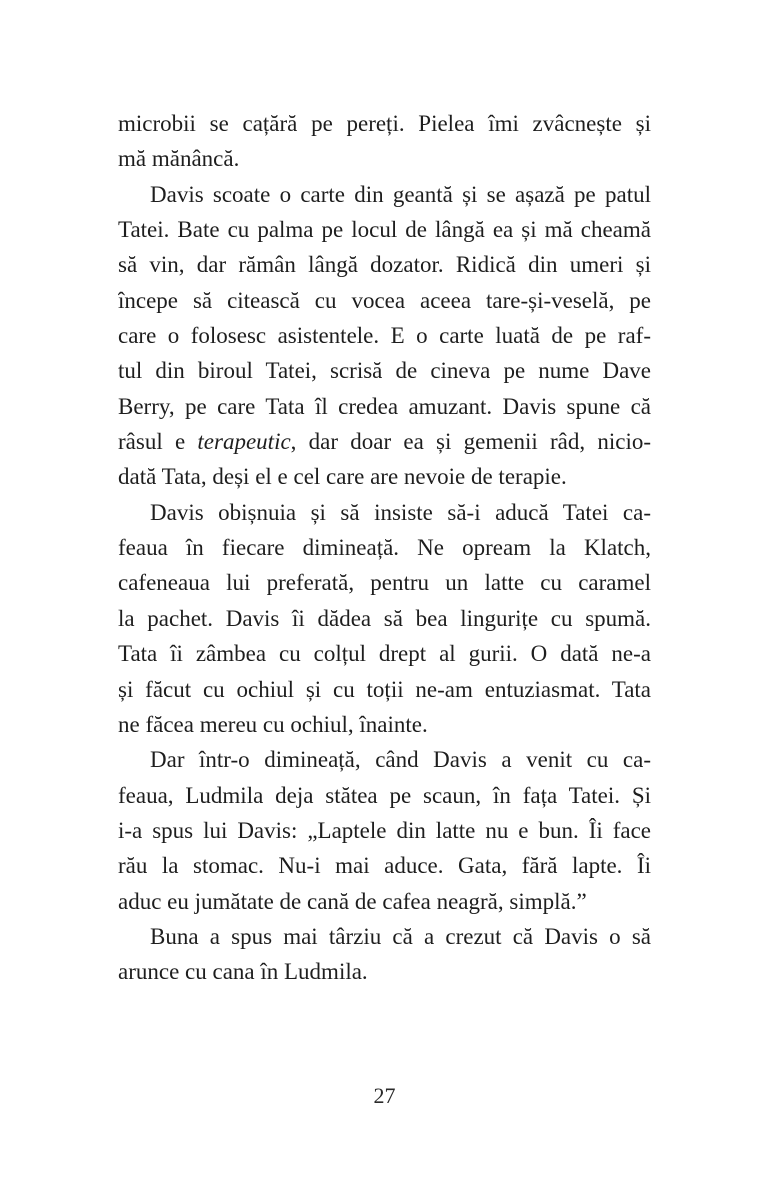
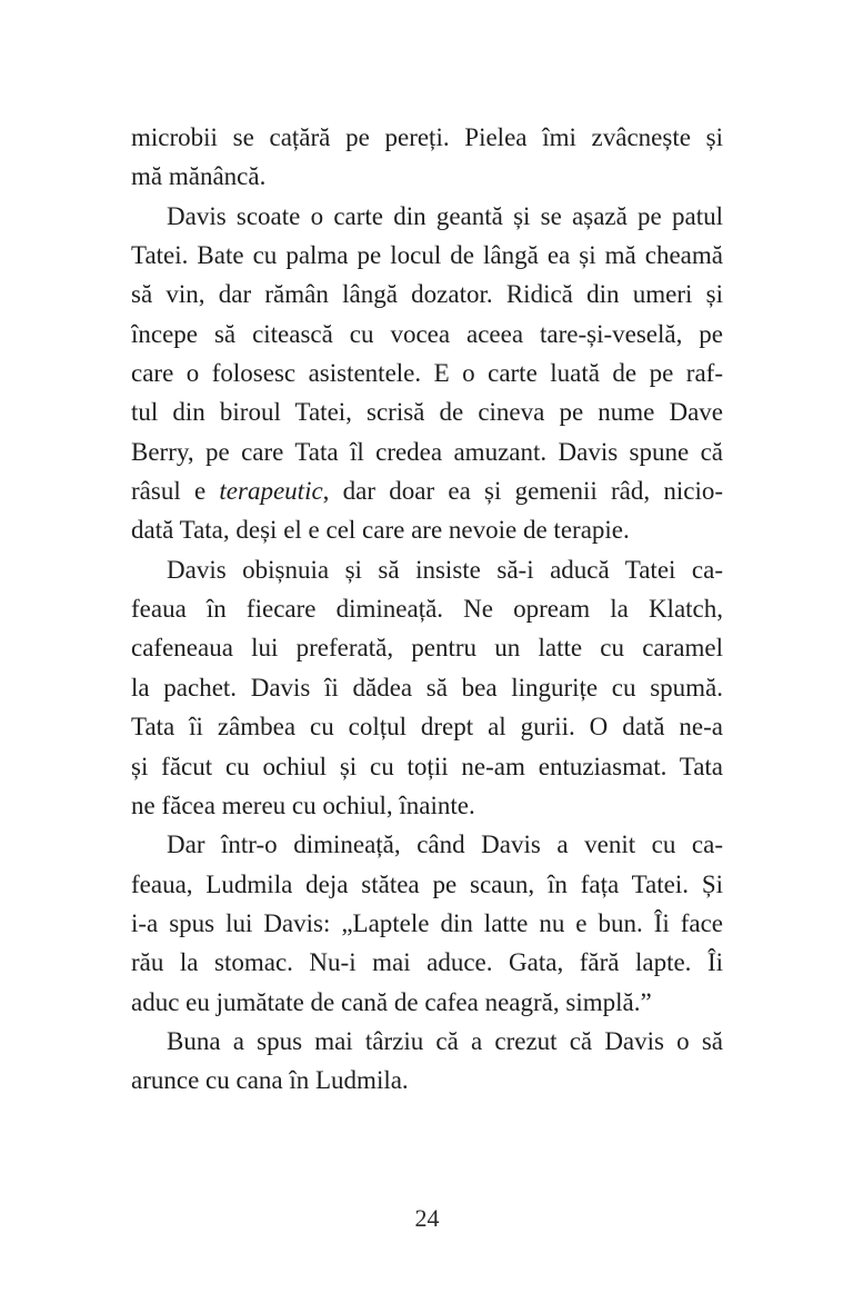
  microbii se cațără pe pereți. Pielea îmi zvâcnește și
  mă mănâncă.
  Davis scoate o carte din geantă și se așază pe patul
  Tatei. Bate cu palma pe locul de lângă ea și mă cheamă
  să vin, dar rămân lângă dozator. Ridică din umeri și
  începe să citească cu vocea aceea tare-și-veselă, pe
  care o folosesc asistentele. E o carte luată de pe raf-
  tul din biroul Tatei, scrisă de cineva pe nume Dave
  Berry, pe care Tata îl credea amuzant. Davis spune că
  râsul e terapeutic, dar doar ea și gemenii râd, nicio-
  dată Tata, deși el e cel care are nevoie de terapie.
  Davis obișnuia și să insiste să-i aducă Tatei ca-
  feaua în fiecare dimineață. Ne opream la Klatch,
  cafeneaua lui preferată, pentru un latte cu caramel
  la pachet. Davis îi dădea să bea lingurițe cu spumă.
  Tata îi zâmbea cu colțul drept al gurii. O dată ne-a
  și făcut cu ochiul și cu toții ne-am entuziasmat. Tata
  ne făcea mereu cu ochiul, înainte.
  Dar într-o dimineață, când Davis a venit cu ca-
  feaua, Ludmila deja stătea pe scaun, în fața Tatei. Și
  i-a spus lui Davis: „Laptele din latte nu e bun. Îi face
  rău la stomac. Nu-i mai aduce. Gata, fără lapte. Îi
  aduc eu jumătate de cană de cafea neagră, simplă.”
  Buna a spus mai târziu că a crezut că Davis o să
  arunce cu cana în Ludmila.
- 27
+ 24
